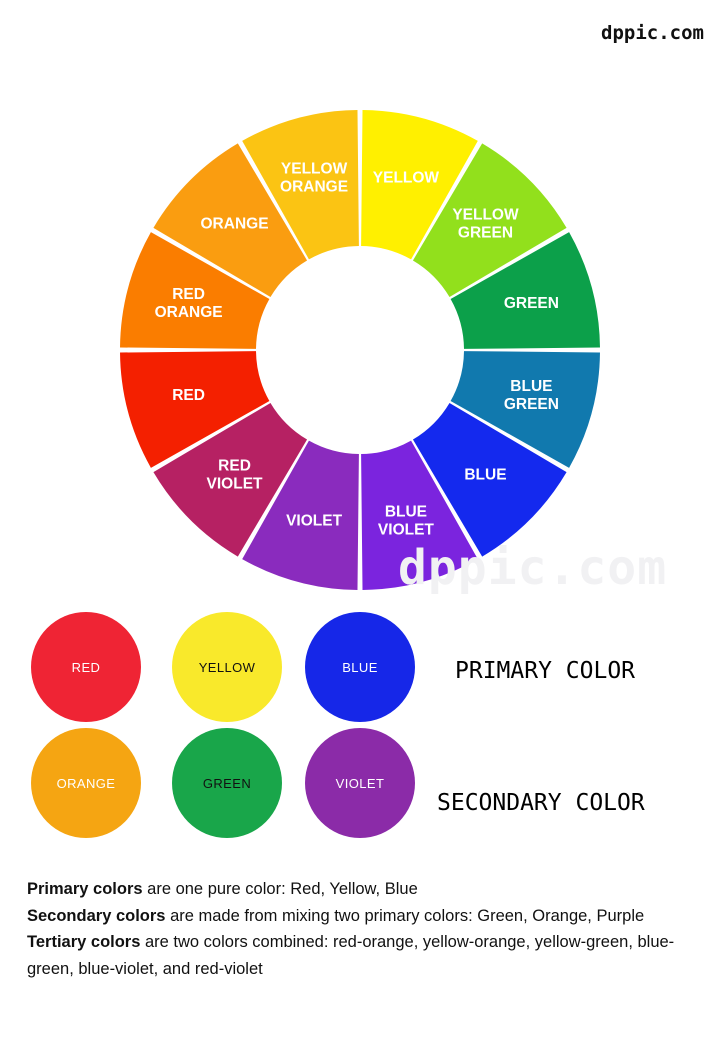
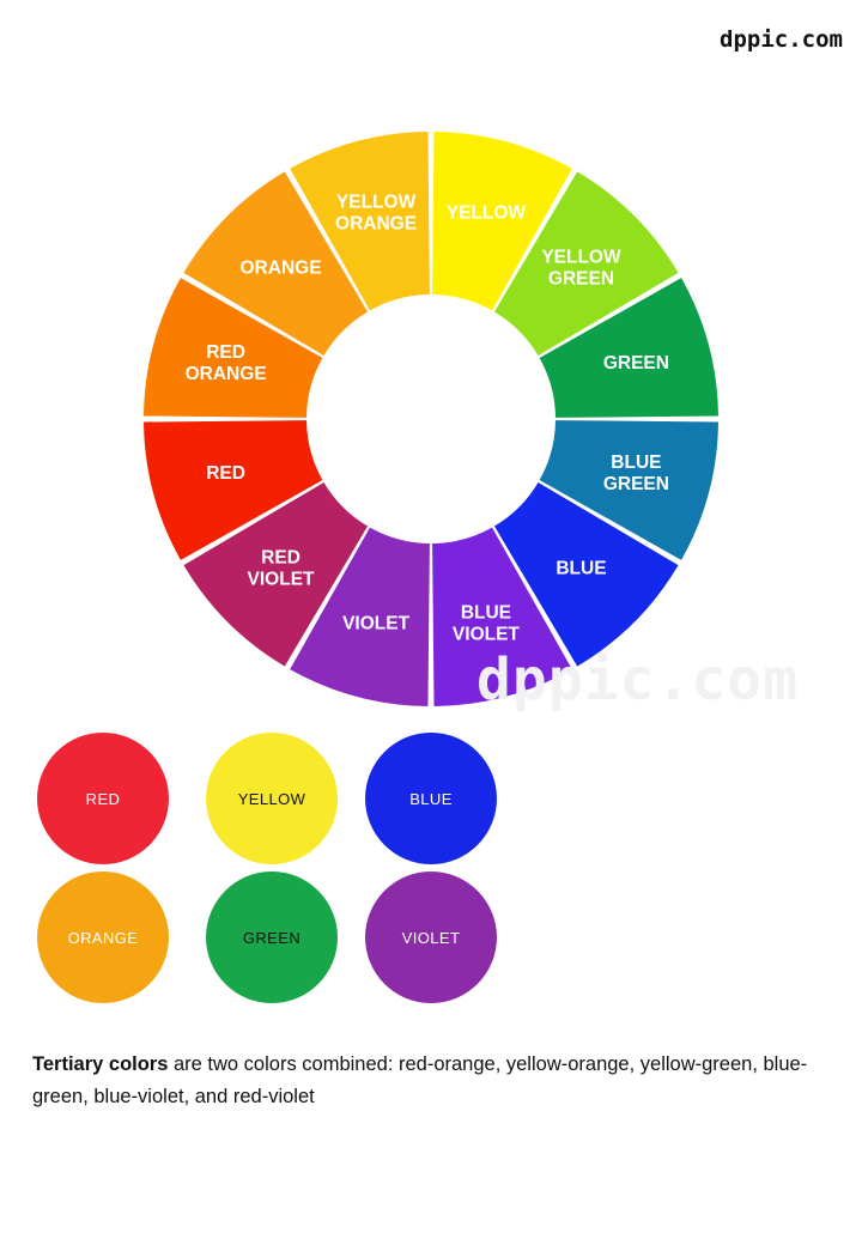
  dppic.com
  YELLOW
  YELLOW GREEN
  GREEN
  BLUE GREEN
  BLUE
  BLUE VIOLET
  VIOLET
  RED VIOLET
  RED
  RED ORANGE
  ORANGE
  YELLOW ORANGE
  dppic.com
  RED
  YELLOW
  BLUE
  ORANGE
  GREEN
  VIOLET
- PRIMARY COLOR
- SECONDARY COLOR
- Primary colors are one pure color: Red, Yellow, Blue
- Secondary colors are made from mixing two primary colors: Green, Orange, Purple
  Tertiary colors are two colors combined: red-orange, yellow-orange, yellow-green, blue-green, blue-violet, and red-violet
